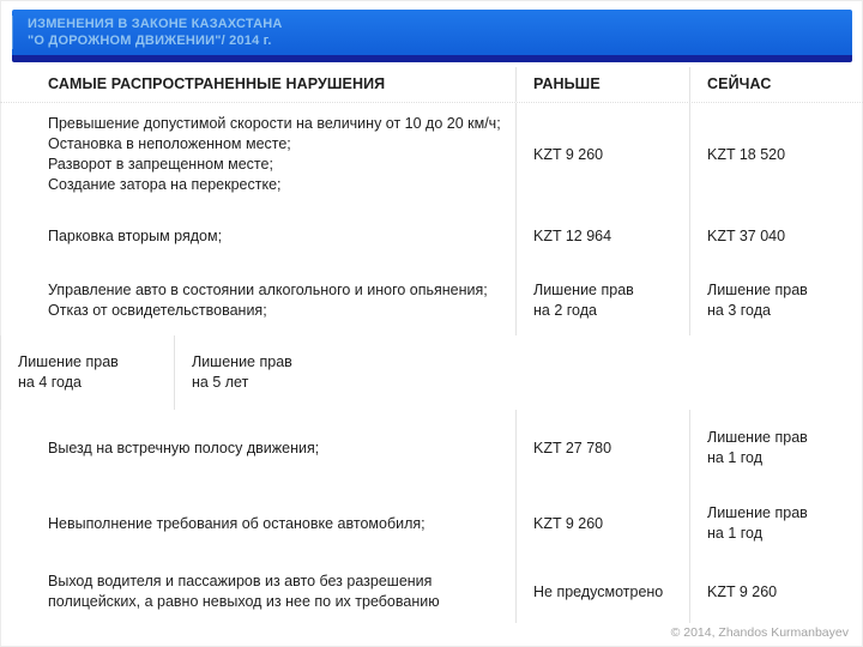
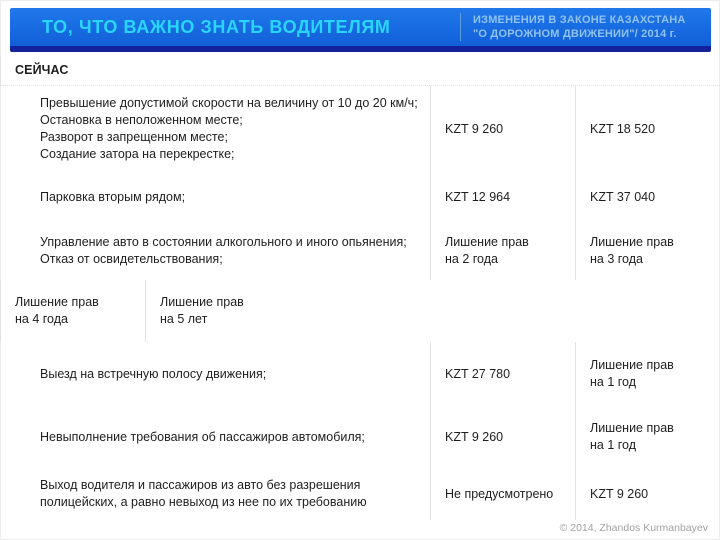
+ ТО, ЧТО ВАЖНО ЗНАТЬ ВОДИТЕЛЯМ
  ИЗМЕНЕНИЯ В ЗАКОНЕ КАЗАХСТАНА
  "О ДОРОЖНОМ ДВИЖЕНИИ"/ 2014 г.
- САМЫЕ РАСПРОСТРАНЕННЫЕ НАРУШЕНИЯ
- РАНЬШЕ
  СЕЙЧАС
  Превышение допустимой скорости на величину от 10 до 20 км/ч;
  Остановка в неположенном месте;
  Разворот в запрещенном месте;
  Создание затора на перекрестке;
  KZT 9 260
  KZT 18 520
  Парковка вторым рядом;
  KZT 12 964
  KZT 37 040
  Управление авто в состоянии алкогольного и иного опьянения;
  Отказ от освидетельствования;
  Лишение прав
  на 2 года
  Лишение прав
  на 3 года
  Лишение прав
  на 4 года
  Лишение прав
  на 5 лет
  Выезд на встречную полосу движения;
  KZT 27 780
  Лишение прав
  на 1 год
- Невыполнение требования об остановке автомобиля;
+ Невыполнение требования об пассажиров автомобиля;
  KZT 9 260
  Лишение прав
  на 1 год
  Выход водителя и пассажиров из авто без разрешения
  полицейских, а равно невыход из нее по их требованию
  Не предусмотрено
  KZT 9 260
  © 2014, Zhandos Kurmanbayev
